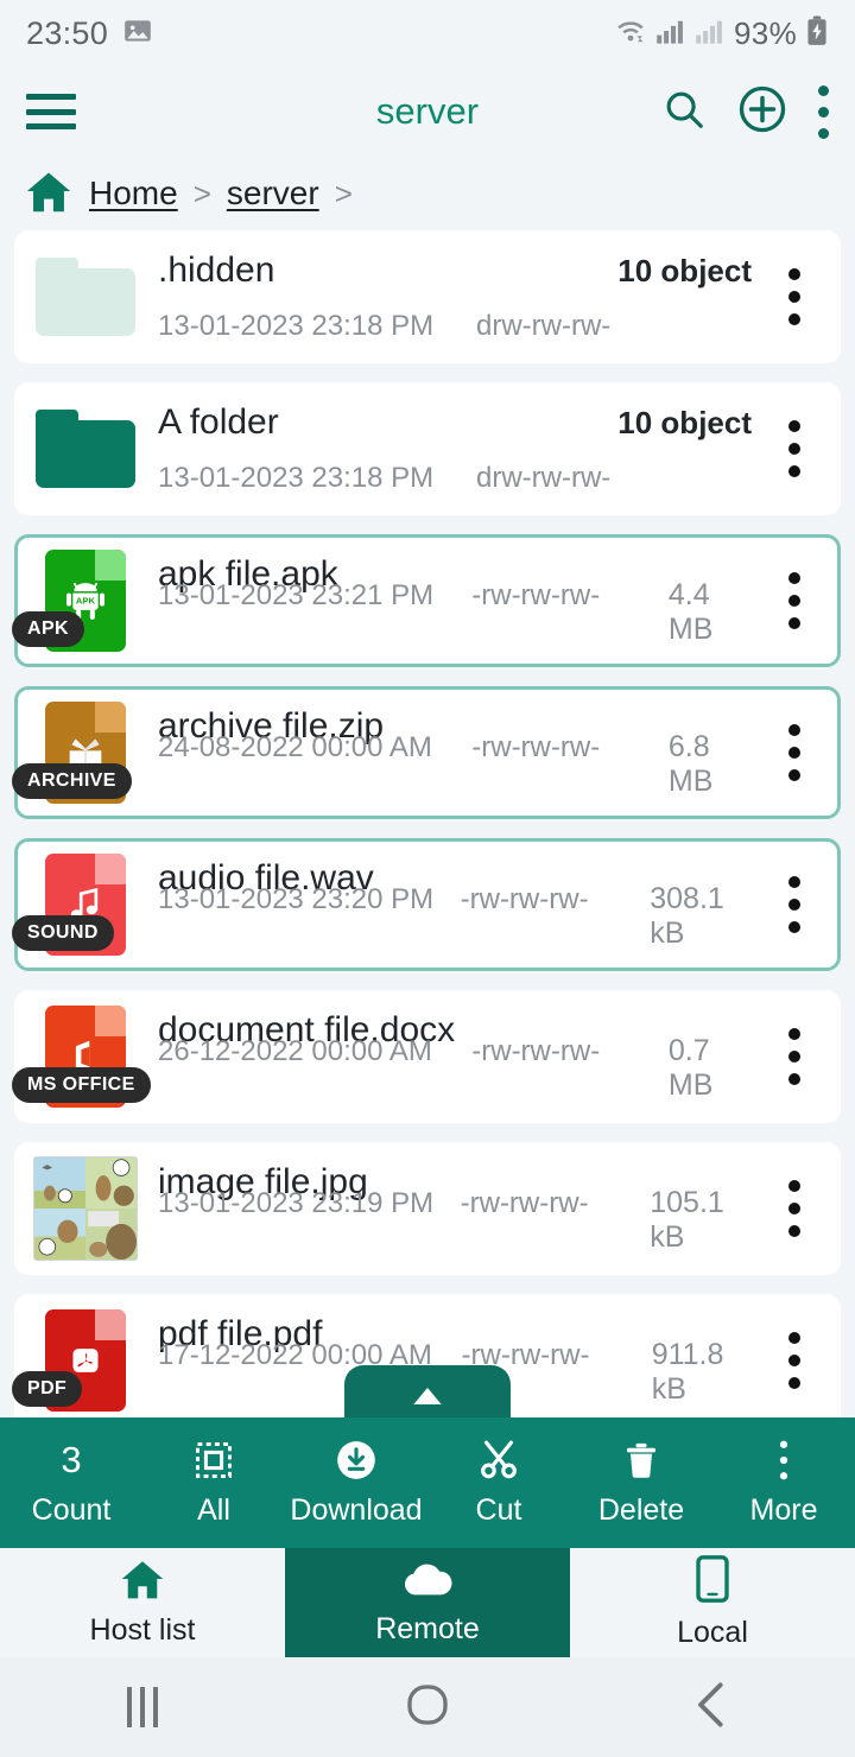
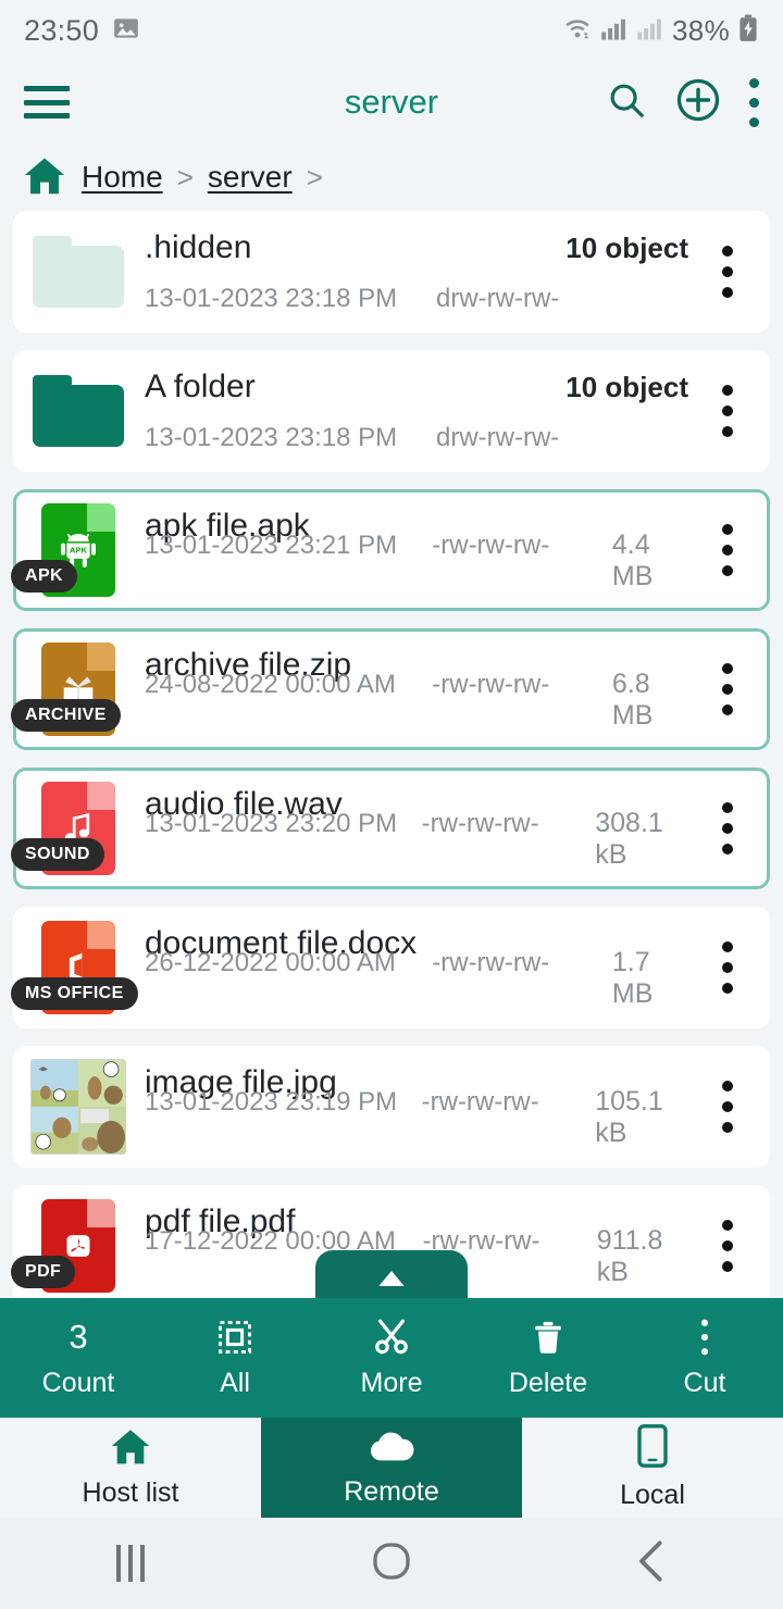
  23:50
- 93%
+ 38%
  server
  Home
  >
  server
  >
  .hidden
  10 object
  13-01-2023 23:18 PM
  drw-rw-rw-
  A folder
  10 object
  13-01-2023 23:18 PM
  drw-rw-rw-
  APK
  APK
  apk file.apk
  13-01-2023 23:21 PM
  -rw-rw-rw-
  4.4 MB
  ARCHIVE
  archive file.zip
  24-08-2022 00:00 AM
  -rw-rw-rw-
  6.8 MB
  SOUND
  audio file.wav
  13-01-2023 23:20 PM
  -rw-rw-rw-
  308.1 kB
  MS OFFICE
  document file.docx
  26-12-2022 00:00 AM
  -rw-rw-rw-
- 0.7 MB
+ 1.7 MB
  image file.jpg
  13-01-2023 23:19 PM
  -rw-rw-rw-
  105.1 kB
  PDF
  pdf file.pdf
  17-12-2022 00:00 AM
  -rw-rw-rw-
  911.8 kB
  3
  Count
  All
- Download
- Cut
+ More
  Delete
- More
+ Cut
  Host list
  Remote
  Local
